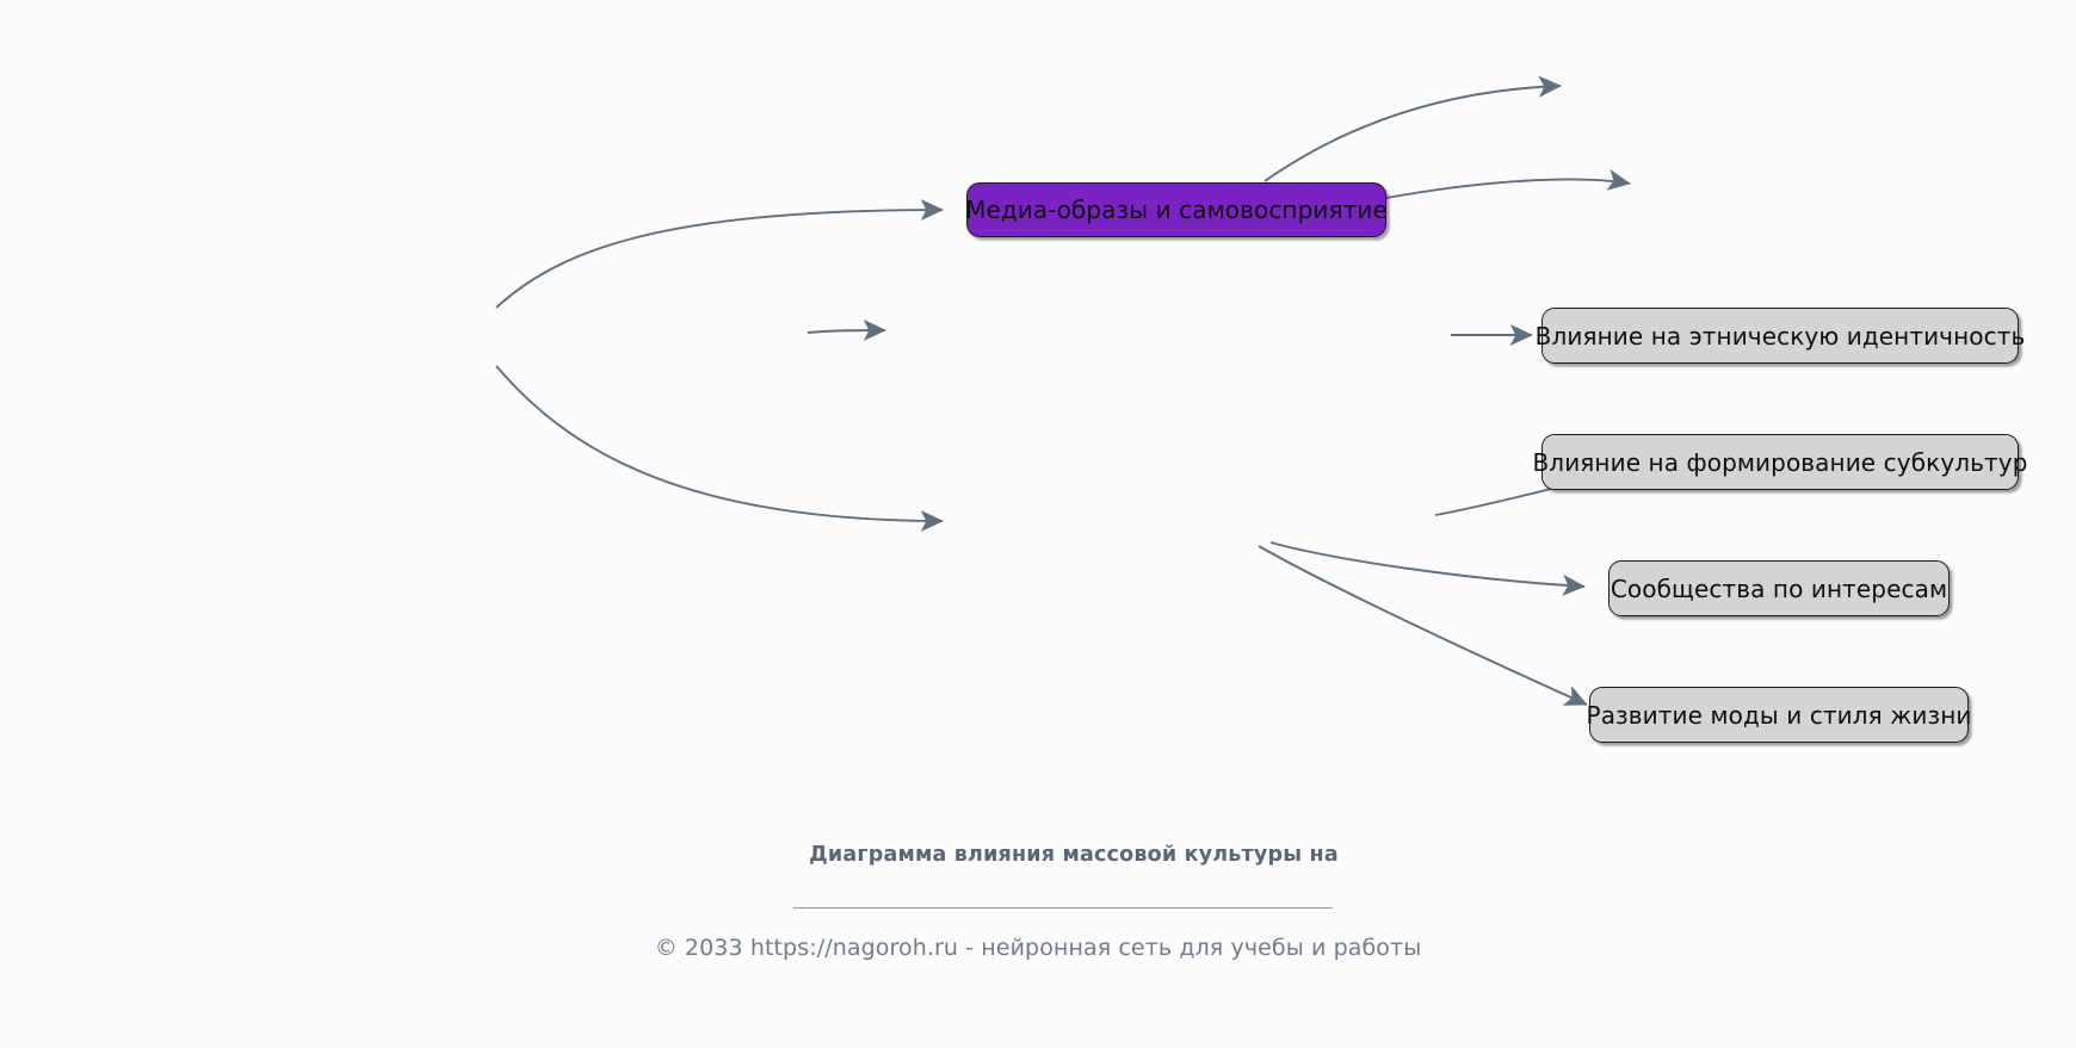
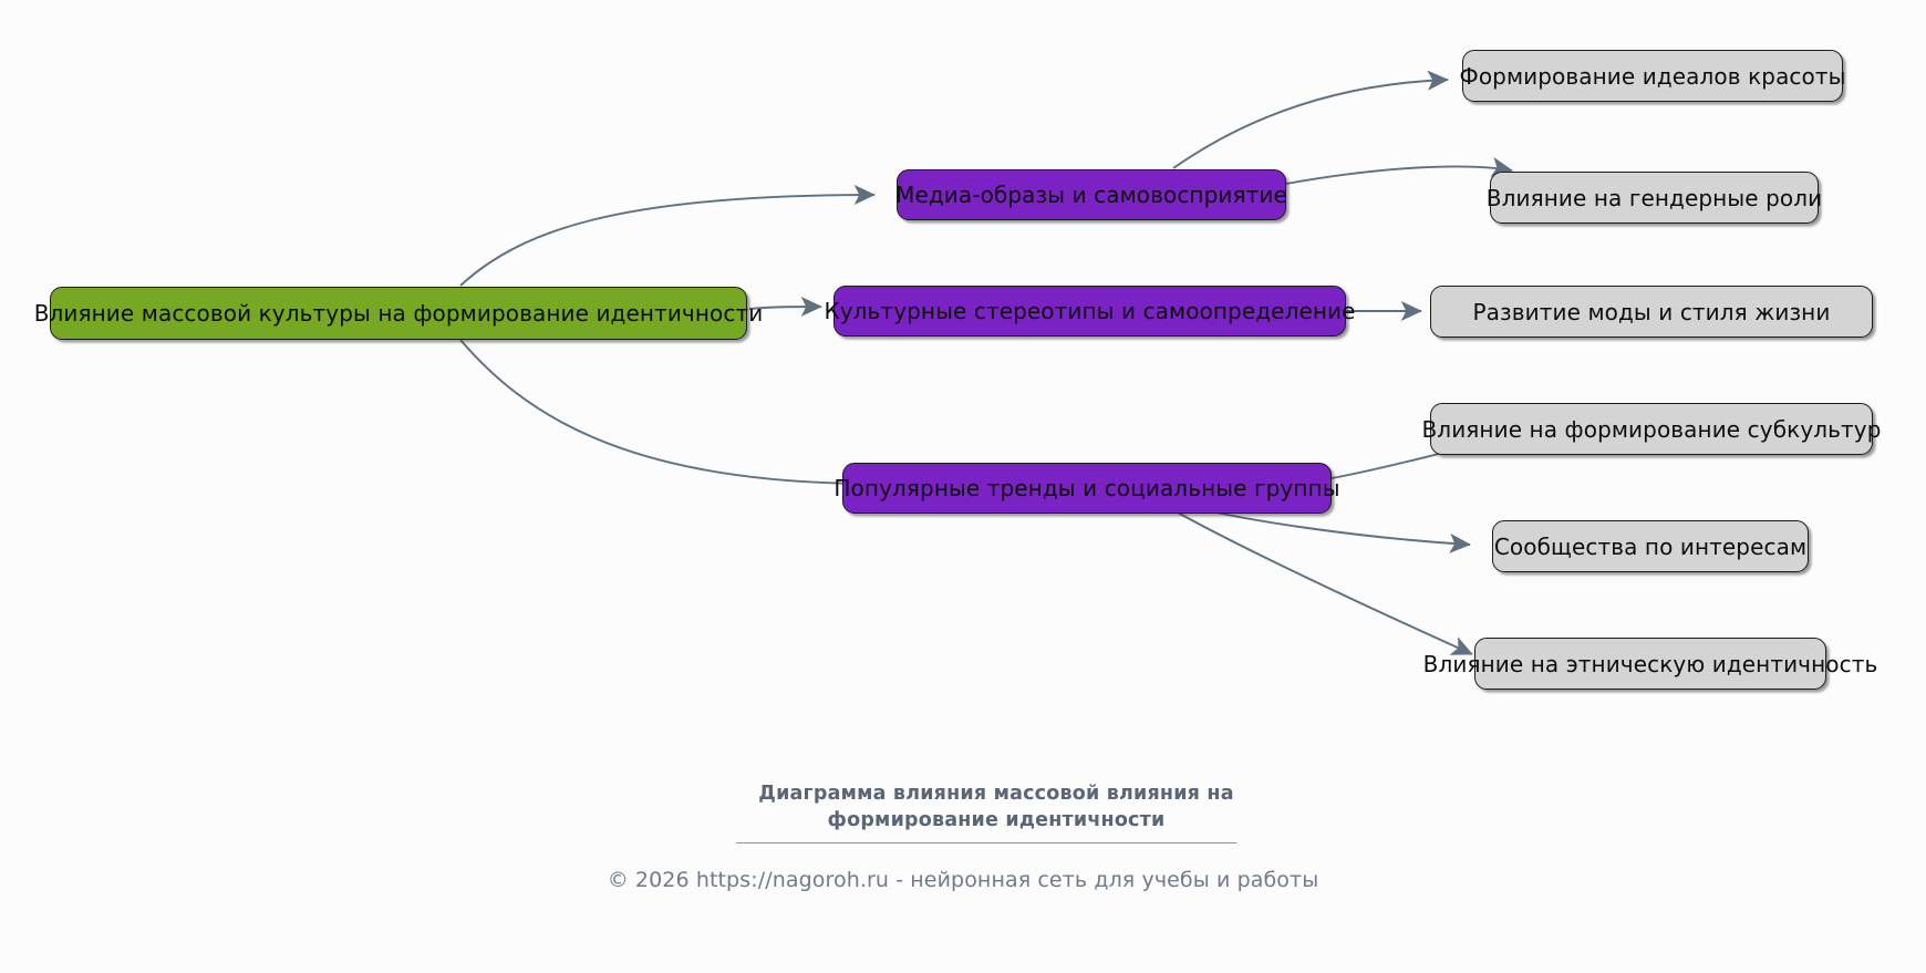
+ Влияние массовой культуры на формирование идентичности
  Медиа-образы и самовосприятие
+ Культурные стереотипы и самоопределение
+ Популярные тренды и социальные группы
+ Формирование идеалов красоты
+ Влияние на гендерные роли
- Влияние на этническую идентичность
+ Развитие моды и стиля жизни
  Влияние на формирование субкультур
  Сообщества по интересам
- Развитие моды и стиля жизни
+ Влияние на этническую идентичность
- Диаграмма влияния массовой культуры на
+ Диаграмма влияния массовой влияния на
+ формирование идентичности
- © 2033 https://nagoroh.ru - нейронная сеть для учебы и работы
+ © 2026 https://nagoroh.ru - нейронная сеть для учебы и работы
